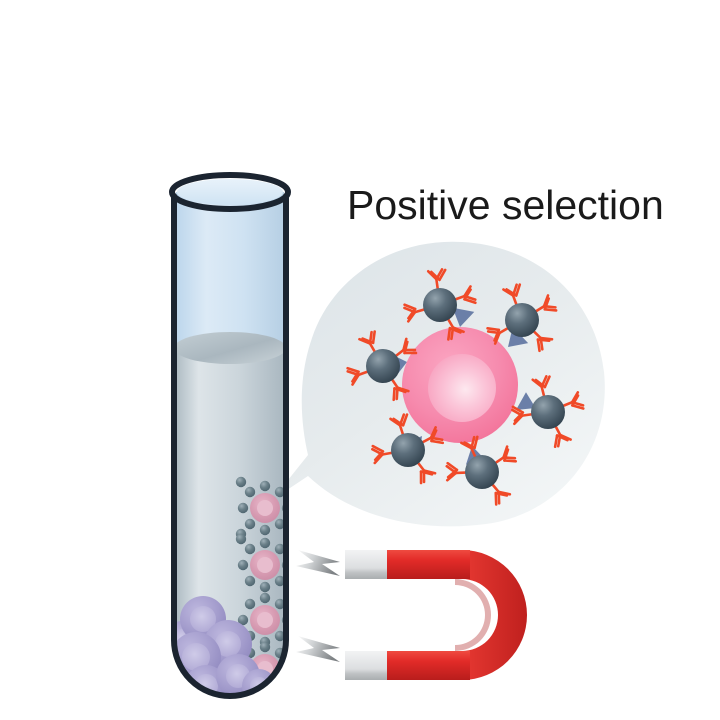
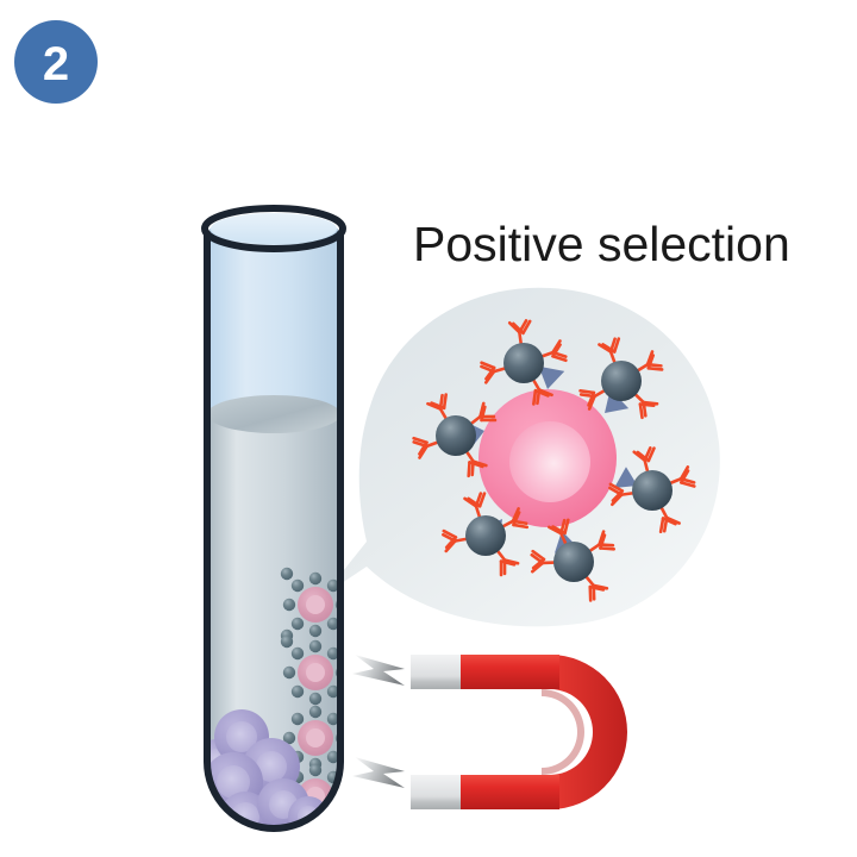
+ 2
  Positive selection
